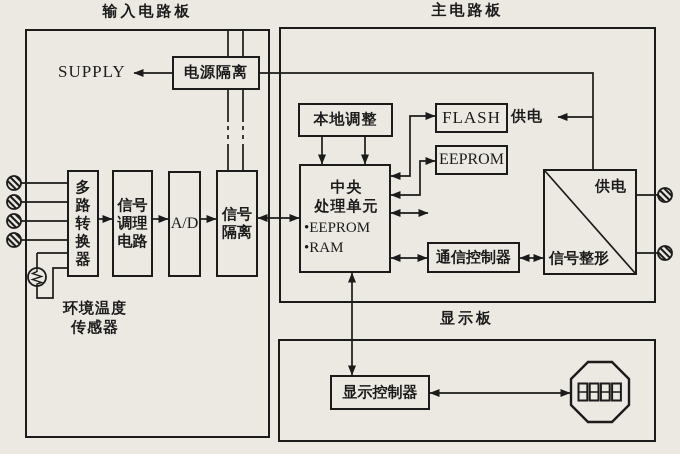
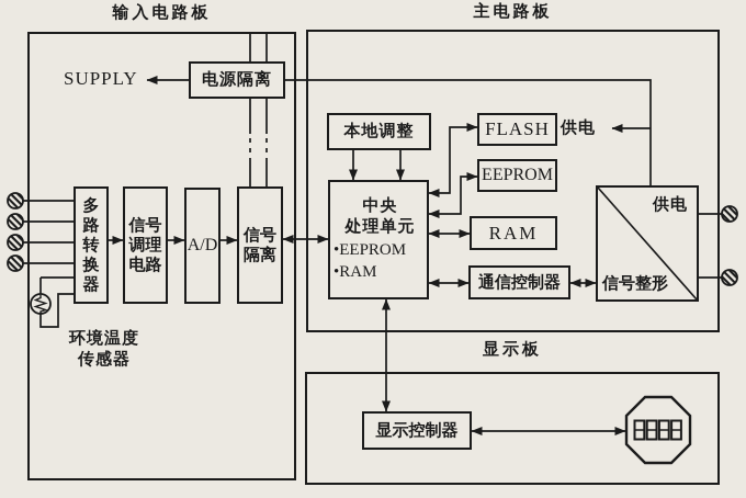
  输入电路板
  主电路板
  显示板
  SUPPLY
  电源隔离
  多路转换器
  信号调理电路
  A/D
  信号隔离
  环境温度
  传感器
  本地调整
  中央
  处理单元
  •EEPROM
  •RAM
  FLASH
  供电
  EEPROM
+ RAM
  通信控制器
  供电
  信号整形
  显示控制器
